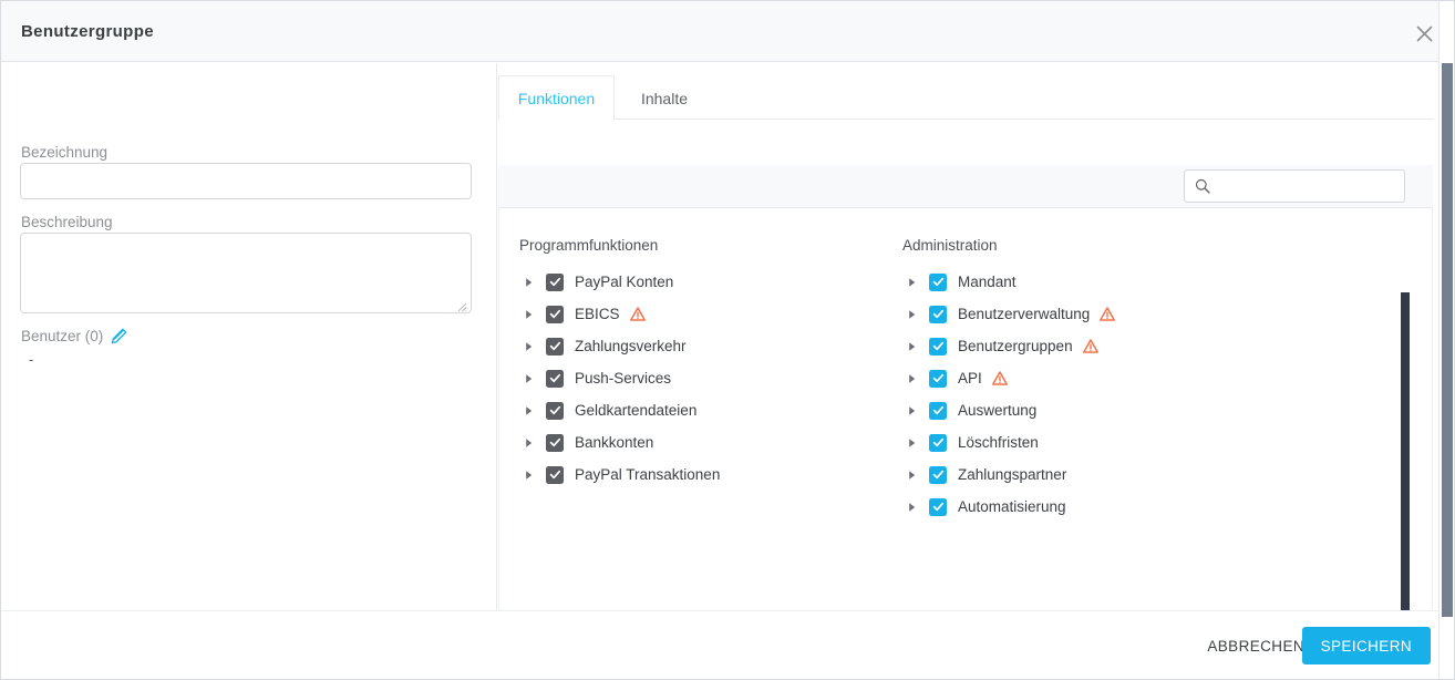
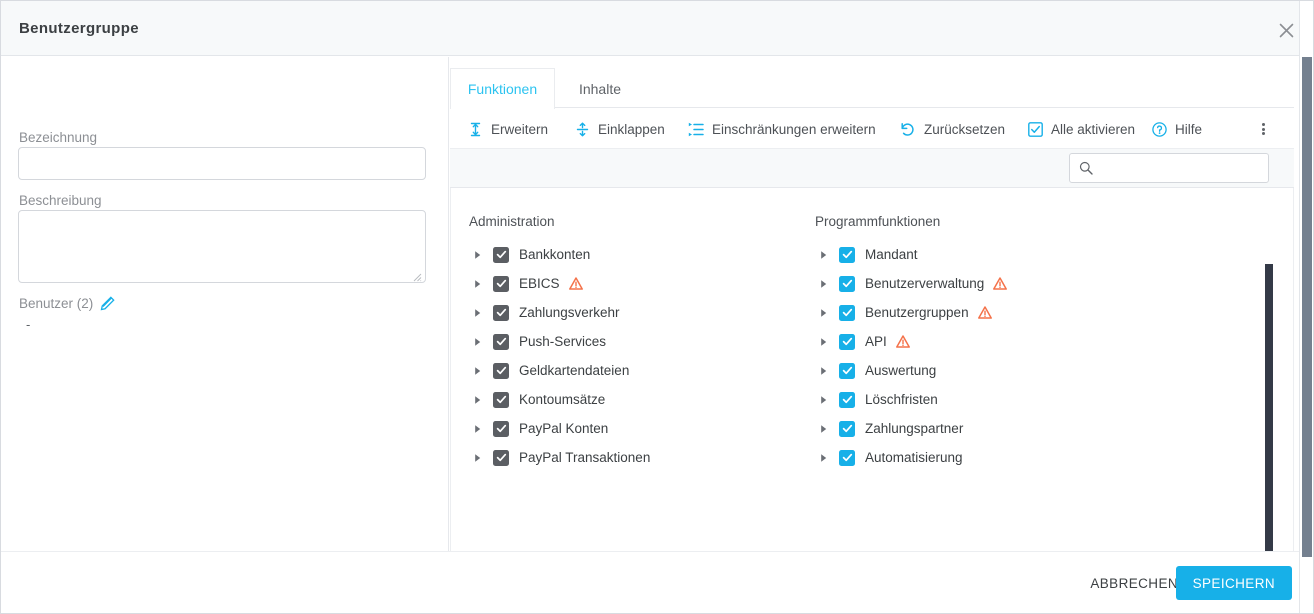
  Benutzergruppe
  Bezeichnung
  Beschreibung
- Benutzer (0)
+ Benutzer (2)
  -
  Funktionen
  Inhalte
+ Erweitern
+ Einklappen
+ Einschränkungen erweitern
+ Zurücksetzen
+ Alle aktivieren
+ Hilfe
- Programmfunktionen
+ Administration
- PayPal Konten
+ Bankkonten
  EBICS
  Zahlungsverkehr
  Push-Services
  Geldkartendateien
+ Kontoumsätze
- Bankkonten
+ PayPal Konten
  PayPal Transaktionen
- Administration
+ Programmfunktionen
  Mandant
  Benutzerverwaltung
  Benutzergruppen
  API
  Auswertung
  Löschfristen
  Zahlungspartner
  Automatisierung
  ABBRECHEN
  SPEICHERN
